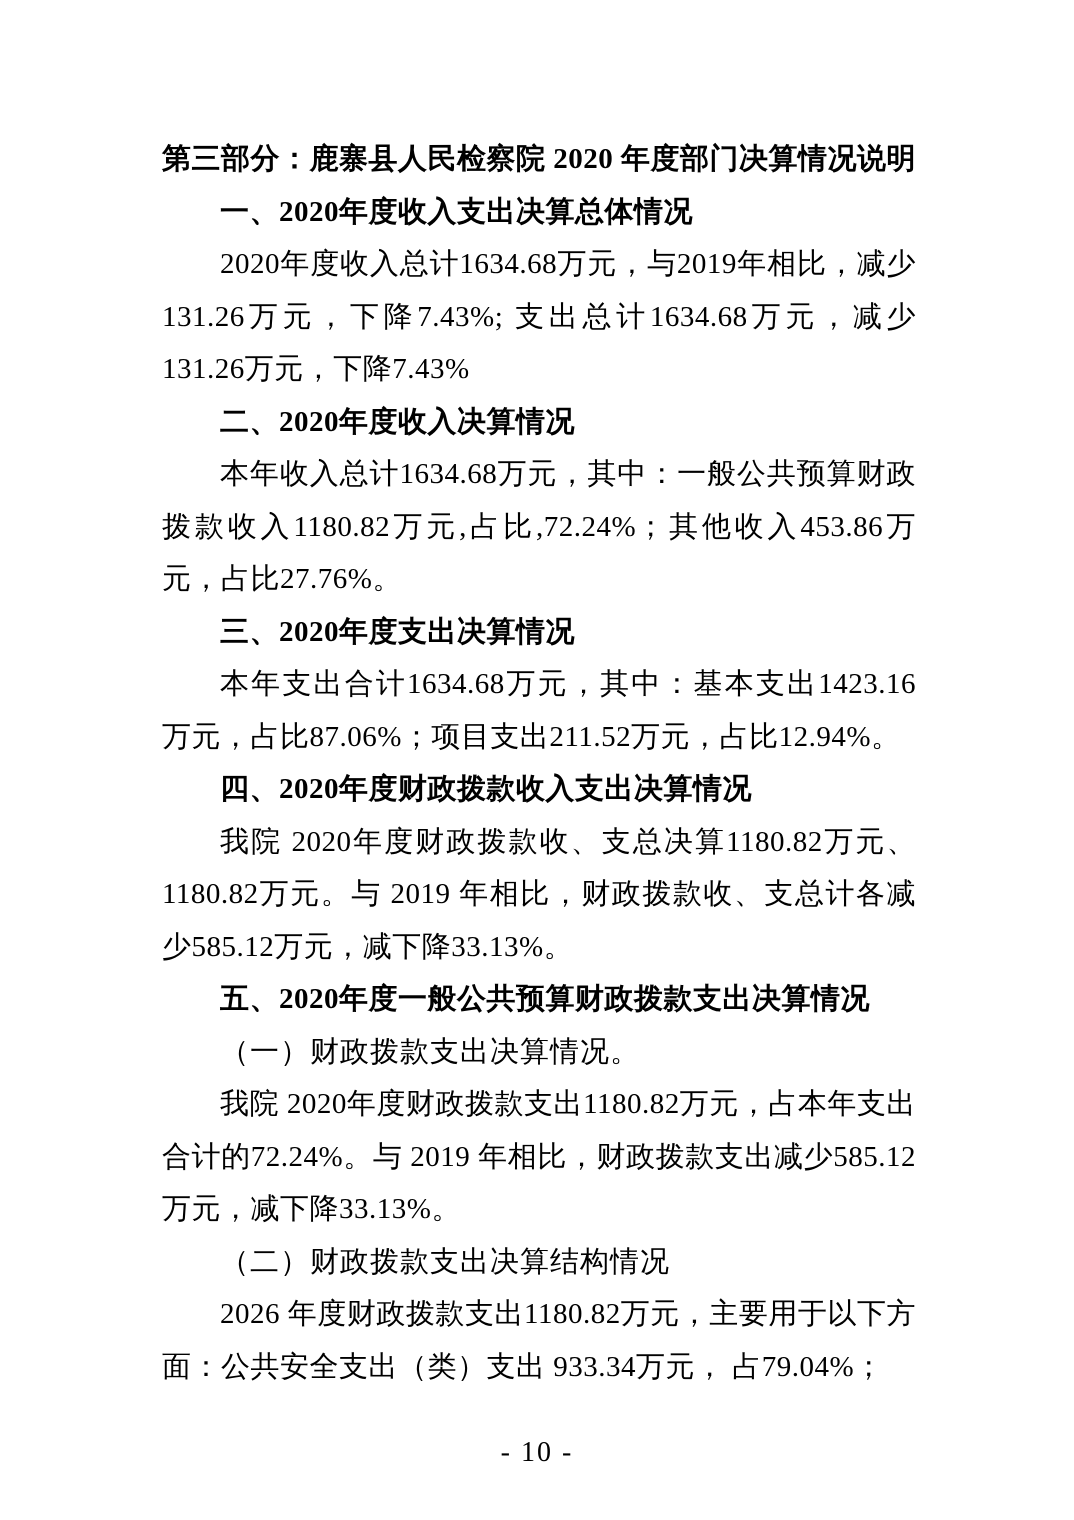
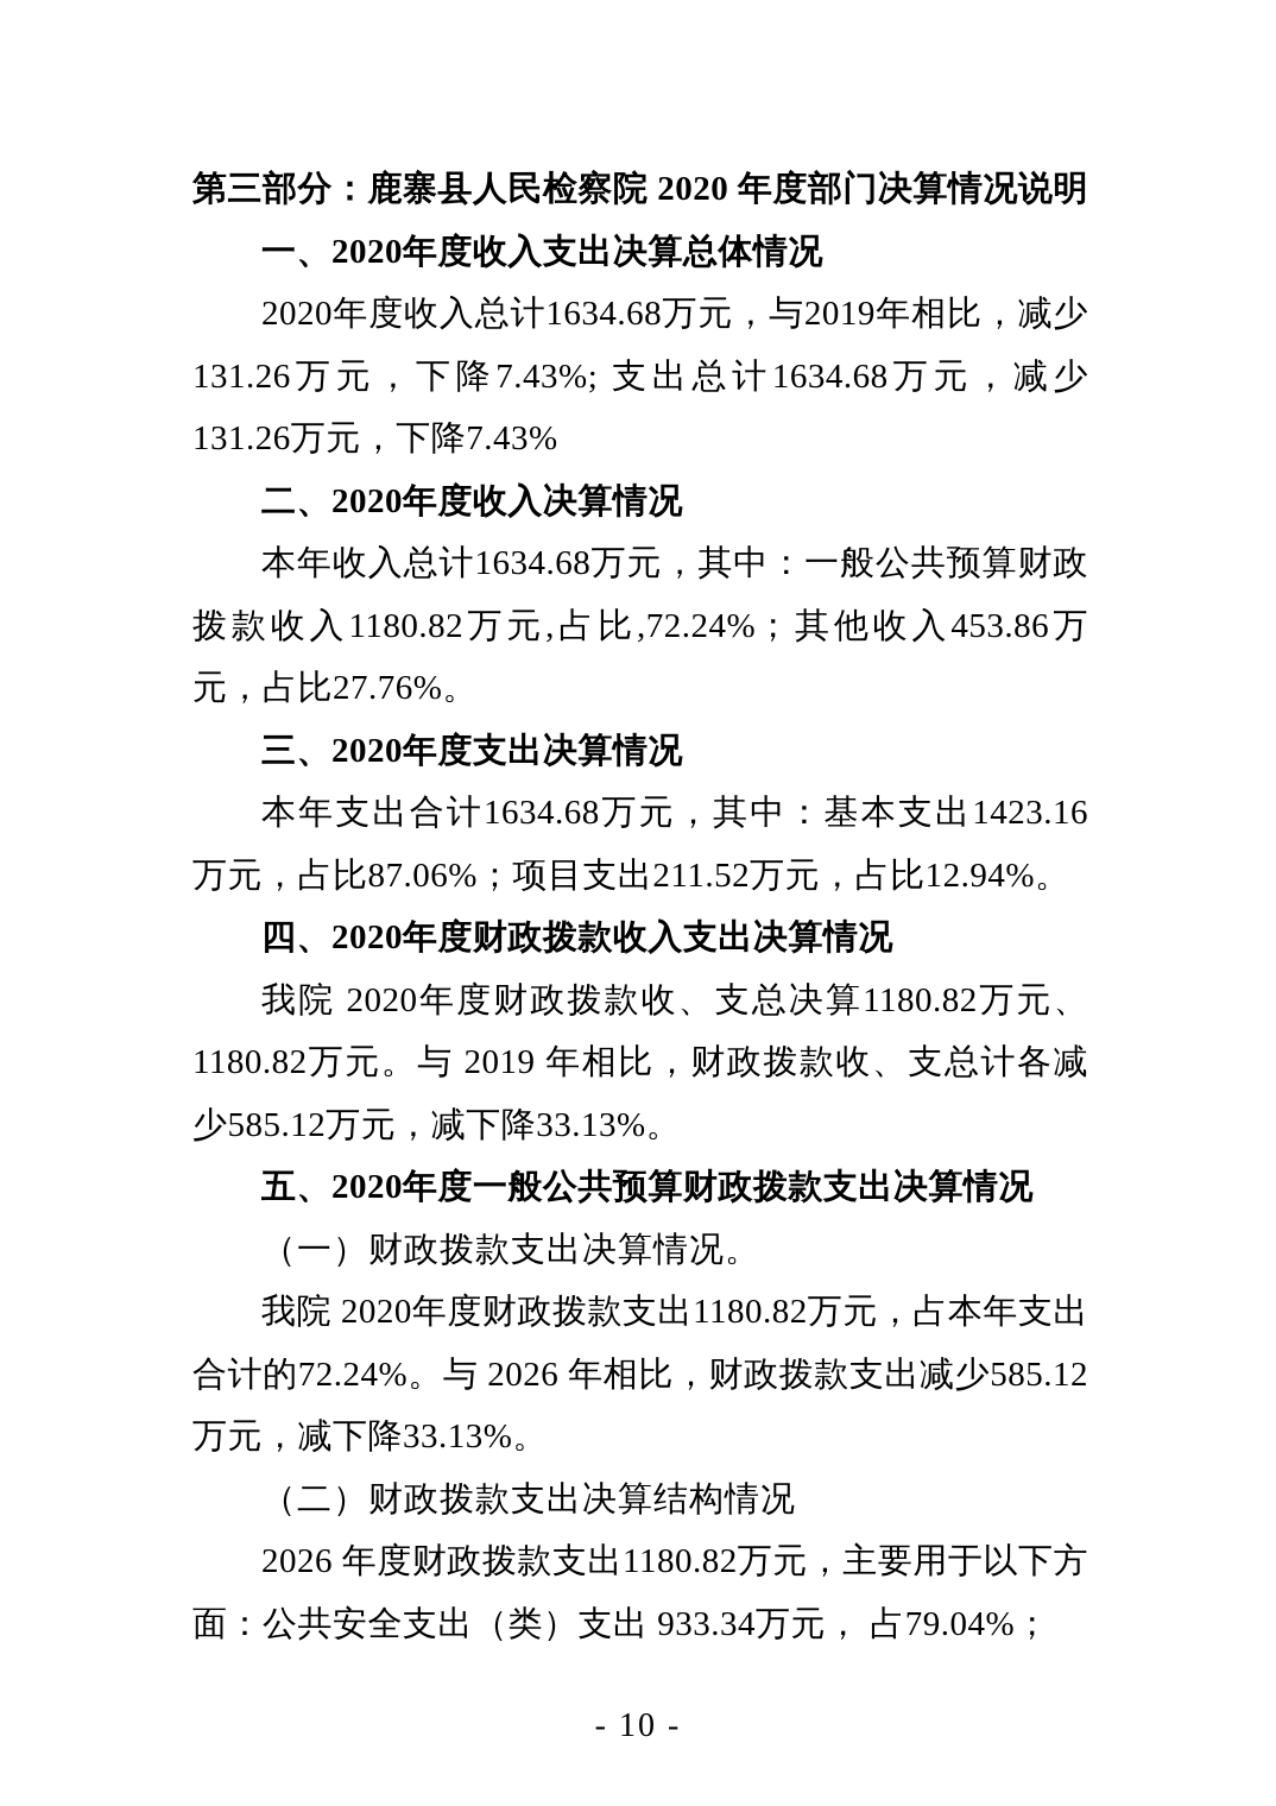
  第三部分：鹿寨县人民检察院 2020 年度部门决算情况说明
  一、2020年度收入支出决算总体情况
  2020年度收入总计1634.68万元，与2019年相比，减少131.26万元，下降7.43%; 支出总计1634.68万元，减少131.26万元，下降7.43%
  二、2020年度收入决算情况
  本年收入总计1634.68万元，其中：一般公共预算财政拨款收入1180.82万元,占比,72.24%；其他收入453.86万元，占比27.76%。
  三、2020年度支出决算情况
  本年支出合计1634.68万元，其中：基本支出1423.16万元，占比87.06%；项目支出211.52万元，占比12.94%。
  四、2020年度财政拨款收入支出决算情况
  我院 2020年度财政拨款收、支总决算1180.82万元、1180.82万元。与 2019 年相比，财政拨款收、支总计各减少585.12万元，减下降33.13%。
  五、2020年度一般公共预算财政拨款支出决算情况
  （一）财政拨款支出决算情况。
- 我院 2020年度财政拨款支出1180.82万元，占本年支出合计的72.24%。与 2019 年相比，财政拨款支出减少585.12万元，减下降33.13%。
+ 我院 2020年度财政拨款支出1180.82万元，占本年支出合计的72.24%。与 2026 年相比，财政拨款支出减少585.12万元，减下降33.13%。
  （二）财政拨款支出决算结构情况
  2026 年度财政拨款支出1180.82万元，主要用于以下方面：公共安全支出（类）支出 933.34万元， 占79.04%；
  - 10 -
